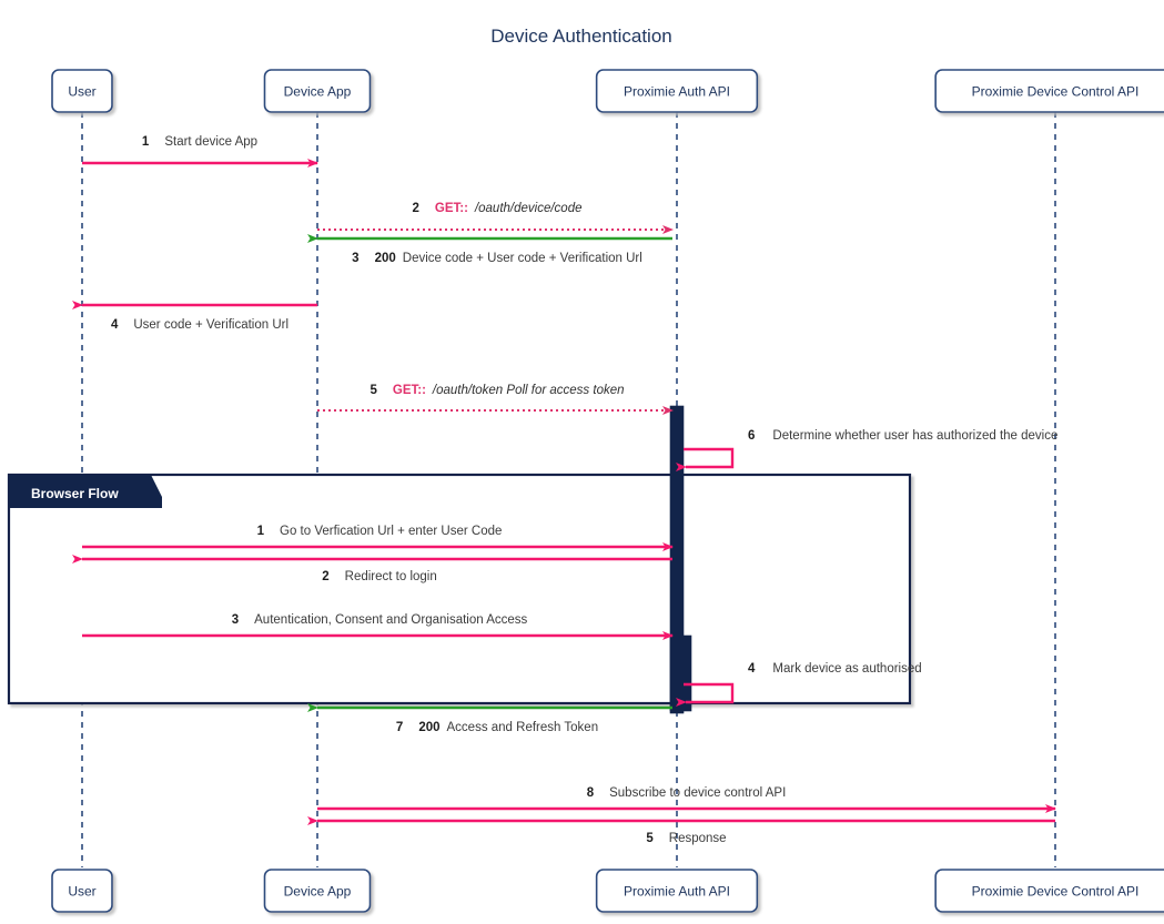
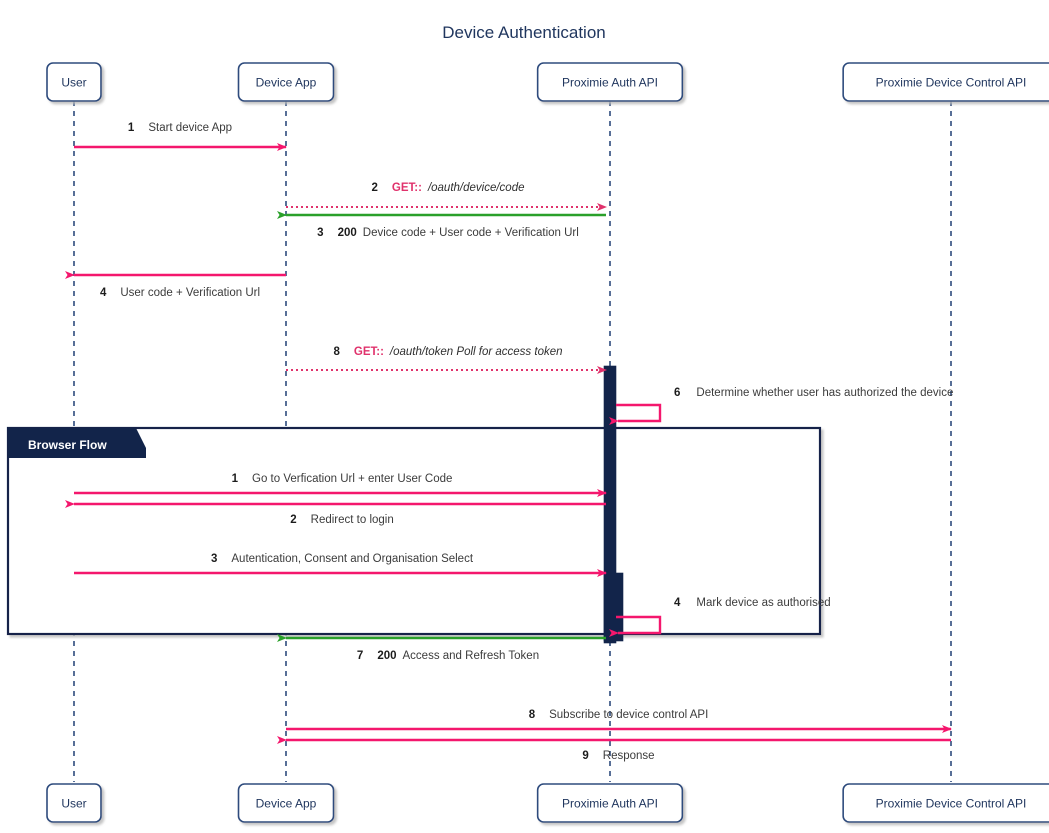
  Device Authentication
  Browser Flow
  1 Start device App
  2 GET:: /oauth/device/code
  3 200 Device code + User code + Verification Url
  4 User code + Verification Url
- 5 GET:: /oauth/token Poll for access token
+ 8 GET:: /oauth/token Poll for access token
  6 Determine whether user has authorized the device
  7 200 Access and Refresh Token
  8 Subscribe to device control API
- 5 Response
+ 9 Response
  1 Go to Verfication Url + enter User Code
  2 Redirect to login
- 3 Autentication, Consent and Organisation Access
+ 3 Autentication, Consent and Organisation Select
  4 Mark device as authorised
  User
  User
  Device App
  Device App
  Proximie Auth API
  Proximie Auth API
  Proximie Device Control API
  Proximie Device Control API
